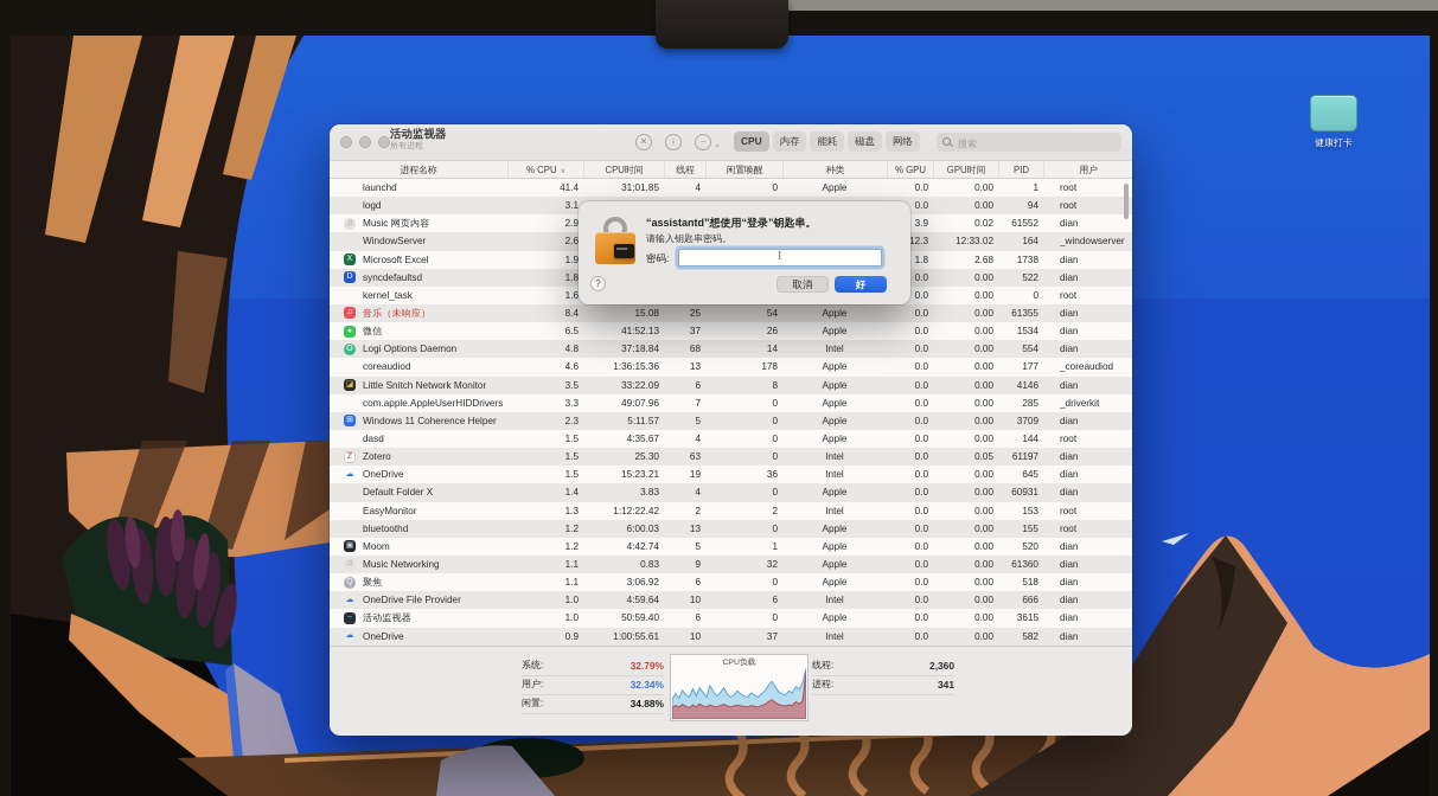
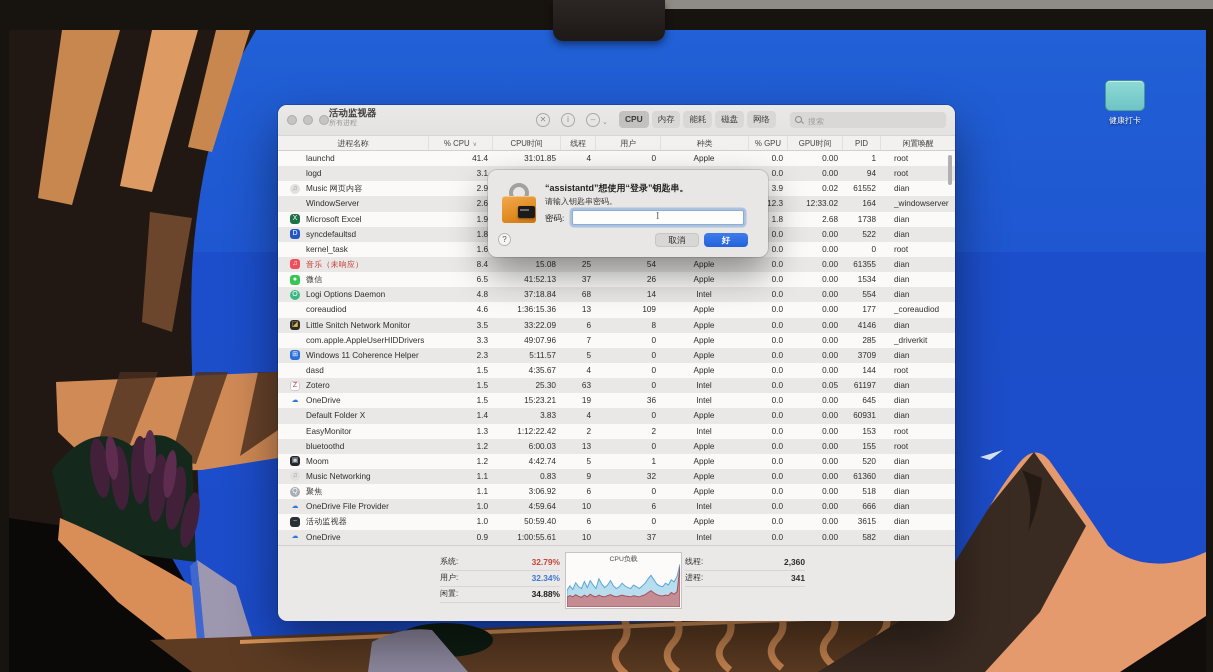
  健康打卡
  活动监视器
  ✕
  i
  –
  CPU
  内存
  能耗
  磁盘
  网络
  搜索
  进程名称
  % CPU
  CPU时间
  线程
- 闲置唤醒
+ 用户
  种类
  % GPU
  GPU时间
  PID
- 用户
+ 闲置唤醒
  launchd
  41.4
  31:01.85
  4
  0
  Apple
  0.0
  0.00
  1
  root
  logd
  3.1
  0.0
  0.00
  94
  root
  Music 网页内容
  2.9
  3.9
  0.02
  61552
  dian
  WindowServer
  2.6
  12.3
  12:33.02
  164
  _windowserver
  Microsoft Excel
  1.9
  1.8
  2.68
  1738
  dian
  syncdefaultsd
  1.8
  0.0
  0.00
  522
  dian
  kernel_task
  1.6
  0.0
  0.00
  0
  root
  音乐（未响应）
  8.4
  15.08
  25
  54
  Apple
  0.0
  0.00
  61355
  dian
  微信
  6.5
  41:52.13
  37
  26
  Apple
  0.0
  0.00
  1534
  dian
  Logi Options Daemon
  4.8
  37:18.84
  68
  14
  Intel
  0.0
  0.00
  554
  dian
  coreaudiod
  4.6
  1:36:15.36
  13
- 178
+ 109
  Apple
  0.0
  0.00
  177
  _coreaudiod
  Little Snitch Network Monitor
  3.5
  33:22.09
  6
  8
  Apple
  0.0
  0.00
  4146
  dian
  com.apple.AppleUserHIDDrivers
  3.3
  49:07.96
  7
  0
  Apple
  0.0
  0.00
  285
  _driverkit
  Windows 11 Coherence Helper
  2.3
  5:11.57
  5
  0
  Apple
  0.0
  0.00
  3709
  dian
  dasd
  1.5
  4:35.67
  4
  0
  Apple
  0.0
  0.00
  144
  root
  Zotero
  1.5
  25.30
  63
  0
  Intel
  0.0
  0.05
  61197
  dian
  OneDrive
  1.5
  15:23.21
  19
  36
  Intel
  0.0
  0.00
  645
  dian
  Default Folder X
  1.4
  3.83
  4
  0
  Apple
  0.0
  0.00
  60931
  dian
  EasyMonitor
  1.3
  1:12:22.42
  2
  2
  Intel
  0.0
  0.00
  153
  root
  bluetoothd
  1.2
  6:00.03
  13
  0
  Apple
  0.0
  0.00
  155
  root
  Moom
  1.2
  4:42.74
  5
  1
  Apple
  0.0
  0.00
  520
  dian
  Music Networking
  1.1
  0.83
  9
  32
  Apple
  0.0
  0.00
  61360
  dian
  聚焦
  1.1
  3:06.92
  6
  0
  Apple
  0.0
  0.00
  518
  dian
  OneDrive File Provider
  1.0
  4:59.64
  10
  6
  Intel
  0.0
  0.00
  666
  dian
  活动监视器
  1.0
  50:59.40
  6
  0
  Apple
  0.0
  0.00
  3615
  dian
  OneDrive
  0.9
  1:00:55.61
  10
  37
  Intel
  0.0
  0.00
  582
  dian
  系统:
  32.79%
  用户:
  32.34%
  闲置:
  34.88%
  线程:
  2,360
  进程:
  341
  “assistantd”想使用“登录”钥匙串。
  请输入钥匙串密码。
  密码:
  I
  ?
  取消
  好
